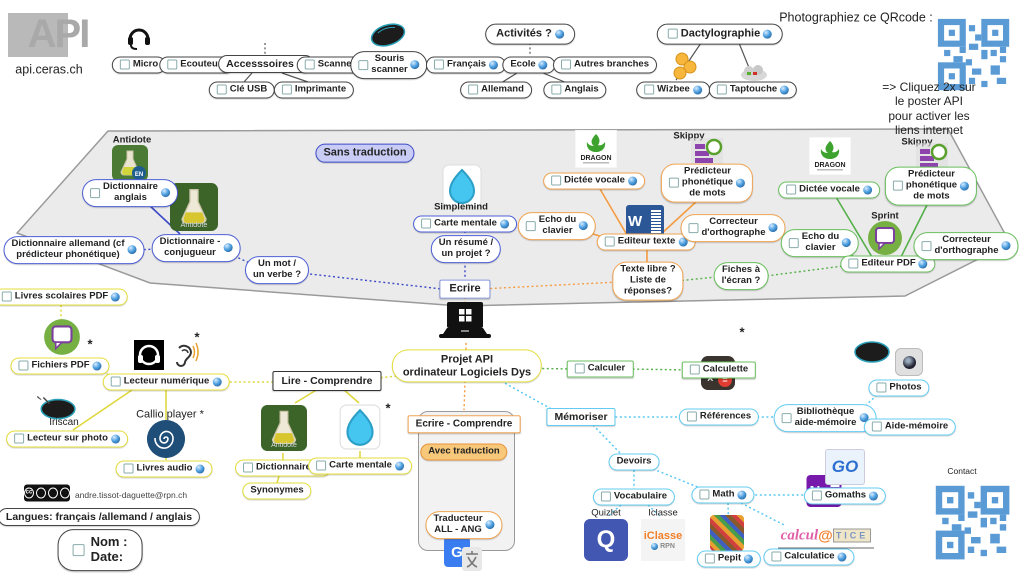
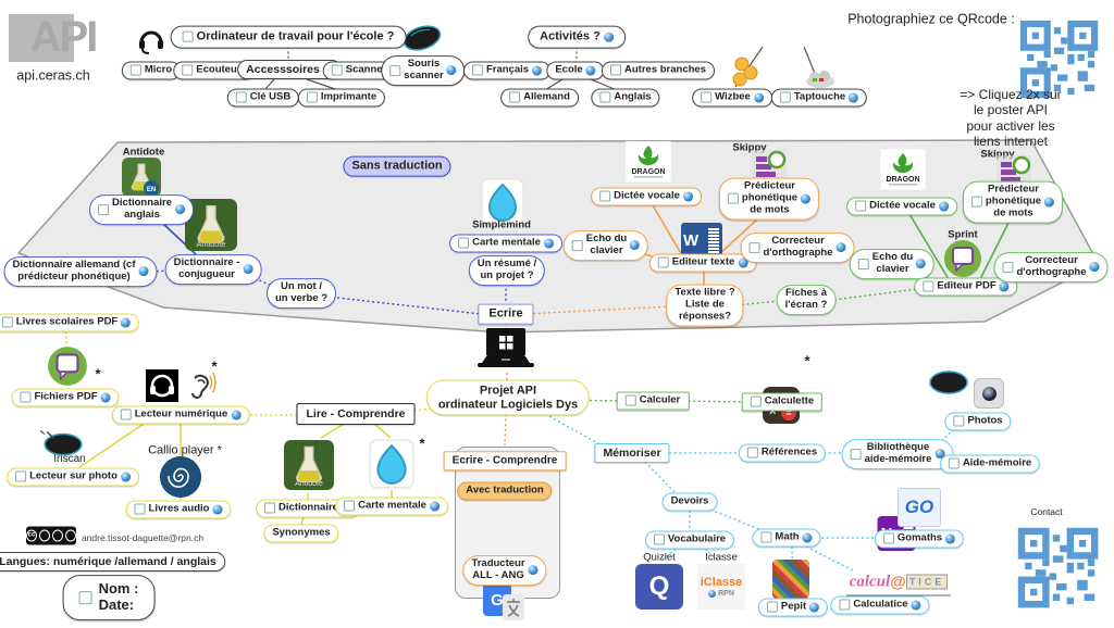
  API
  api.ceras.ch
  Photographiez ce QRcode :
  => Cliquez 2x sur le poster API
  pour activer les liens internet
  Contact
+ Ordinateur de travail pour l'école ?
  Micro
  Ecouteu
  Accesssoires
  Scanne
  Souris
  scanner
  Clé USB
  Imprimante
  Activités ?
  Français
  Ecole
  Autres branches
  Allemand
  Anglais
- Dactylographie
  Wizbee
  Taptouche
  Sans traduction
  Antidote
  Dictionnaire
  anglais
  Antidote
  Dictionnaire allemand (cf
  prédicteur phonétique)
  Dictionnaire -
  conjugueur
  Un mot /
  un verbe ?
  Simplemind
  Carte mentale
  Un résumé /
  un projet ?
  Ecrire
  Dictée vocale
  Skippy
  Prédicteur
  phonétique
  de mots
  Echo du
  clavier
  W
  Editeur texte
  Correcteur
  d'orthographe
  Texte libre ?
  Liste de
  réponses?
  Dictée vocale
  Skippy
  Prédicteur
  phonétique
  de mots
  Sprint
  Echo du
  clavier
  Editeur PDF
  Correcteur
  d'orthographe
  Fiches à
  l'écran ?
  Projet API
  ordinateur Logiciels Dys
  Calculer
  ×
  =
  *
  Calculette
  Livres scolaires PDF
  *
  Fichiers PDF
  *
  Lecteur numérique
  Iriscan
  Lecteur sur photo
  Callio player *
  Livres audio
  Lire - Comprendre
  Dictionnair
  Synonymes
  *
  Carte mentale
  Ecrire - Comprendre
  Avec traduction
  G
  Traducteur
  ALL - ANG
  Mémoriser
  Références
  Bibliothèque
  aide-mémoire
  Photos
  Aide-mémoire
  Devoirs
  Vocabulaire
  Math
  GO
  Gomaths
  Pepit
  calcul
  @
  TICE
  Calculatice
  Quizlet
  Iclasse
  Q
  iClasse
  andre.tissot-daguette@rpn.ch
- Langues: français /allemand / anglais
+ Langues: numérique /allemand / anglais
  Nom :
  Date:
